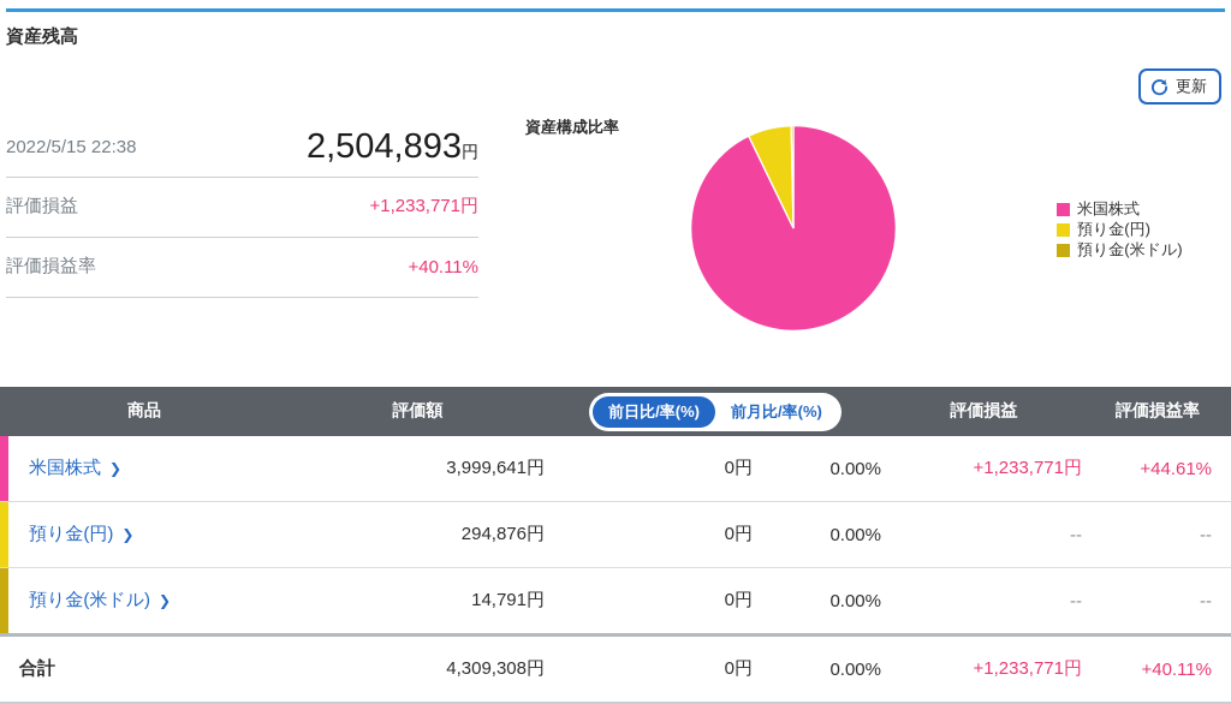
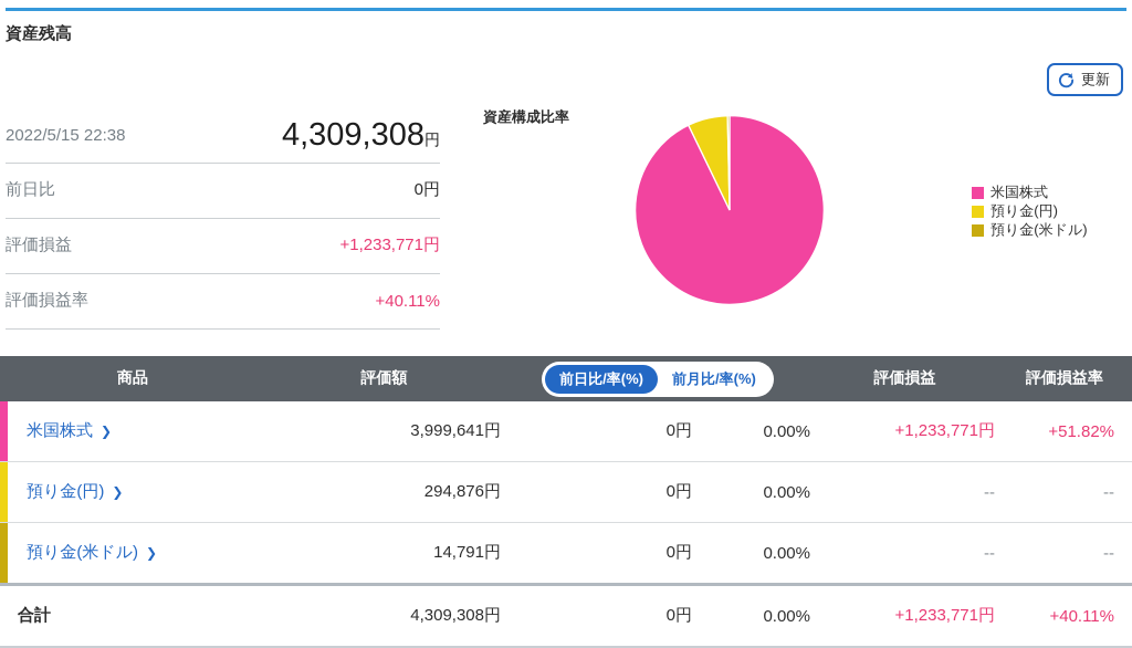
  資産残高
  更新
  2022/5/15 22:38
- 2,504,893円
+ 4,309,308円
+ 前日比
+ 0円
  評価損益
  +1,233,771円
  評価損益率
  +40.11%
  資産構成比率
  米国株式
  預り金(円)
  預り金(米ドル)
  商品	評価額	前日比/率(%) 前月比/率(%)	評価損益	評価損益率
- 米国株式 ❯	3,999,641円	0円	0.00%	+1,233,771円	+44.61%
+ 米国株式 ❯	3,999,641円	0円	0.00%	+1,233,771円	+51.82%
  預り金(円) ❯	294,876円	0円	0.00%	--	--
  預り金(米ドル) ❯	14,791円	0円	0.00%	--	--
  合計	4,309,308円	0円	0.00%	+1,233,771円	+40.11%
